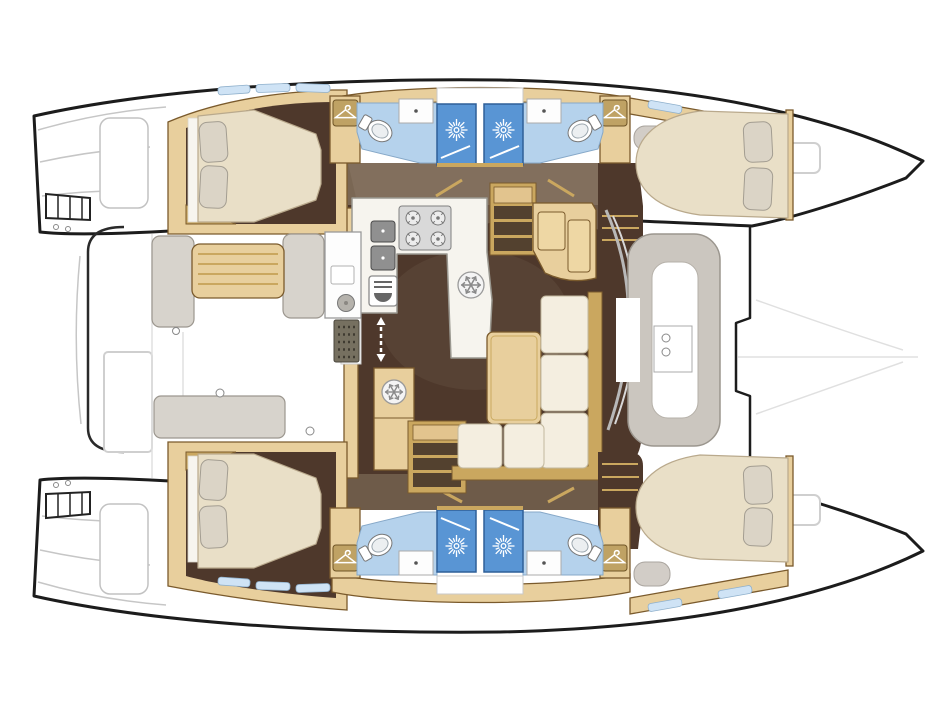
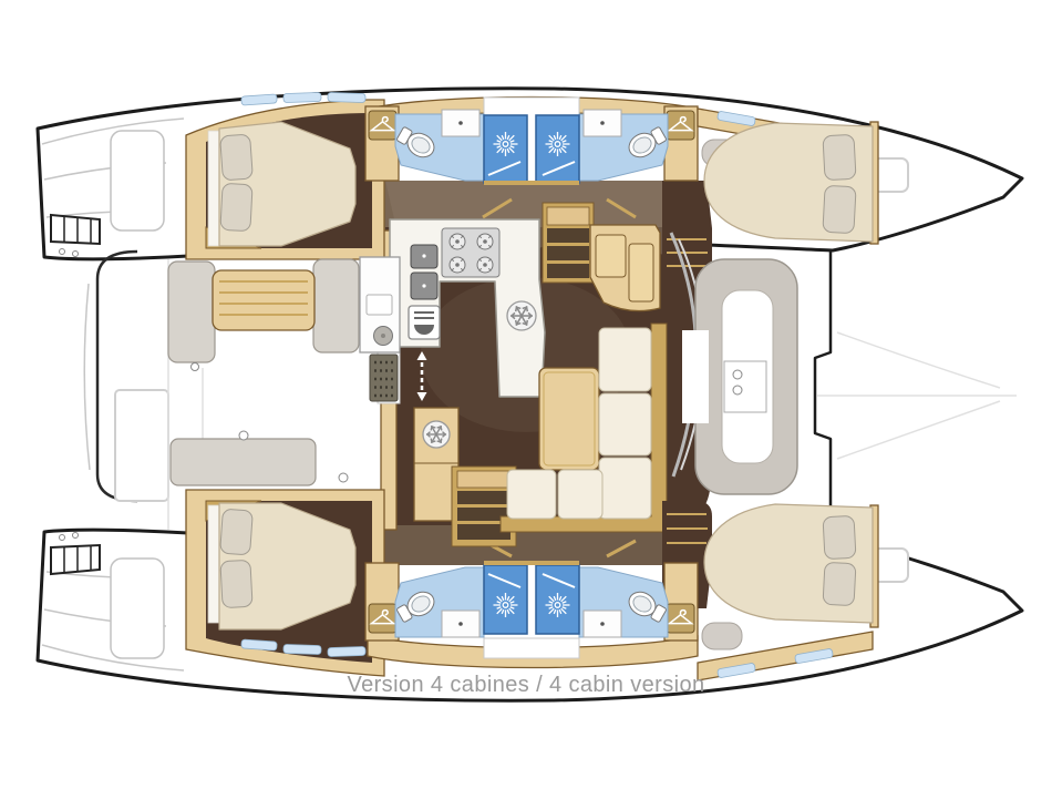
+ Version 4 cabines / 4 cabin version
